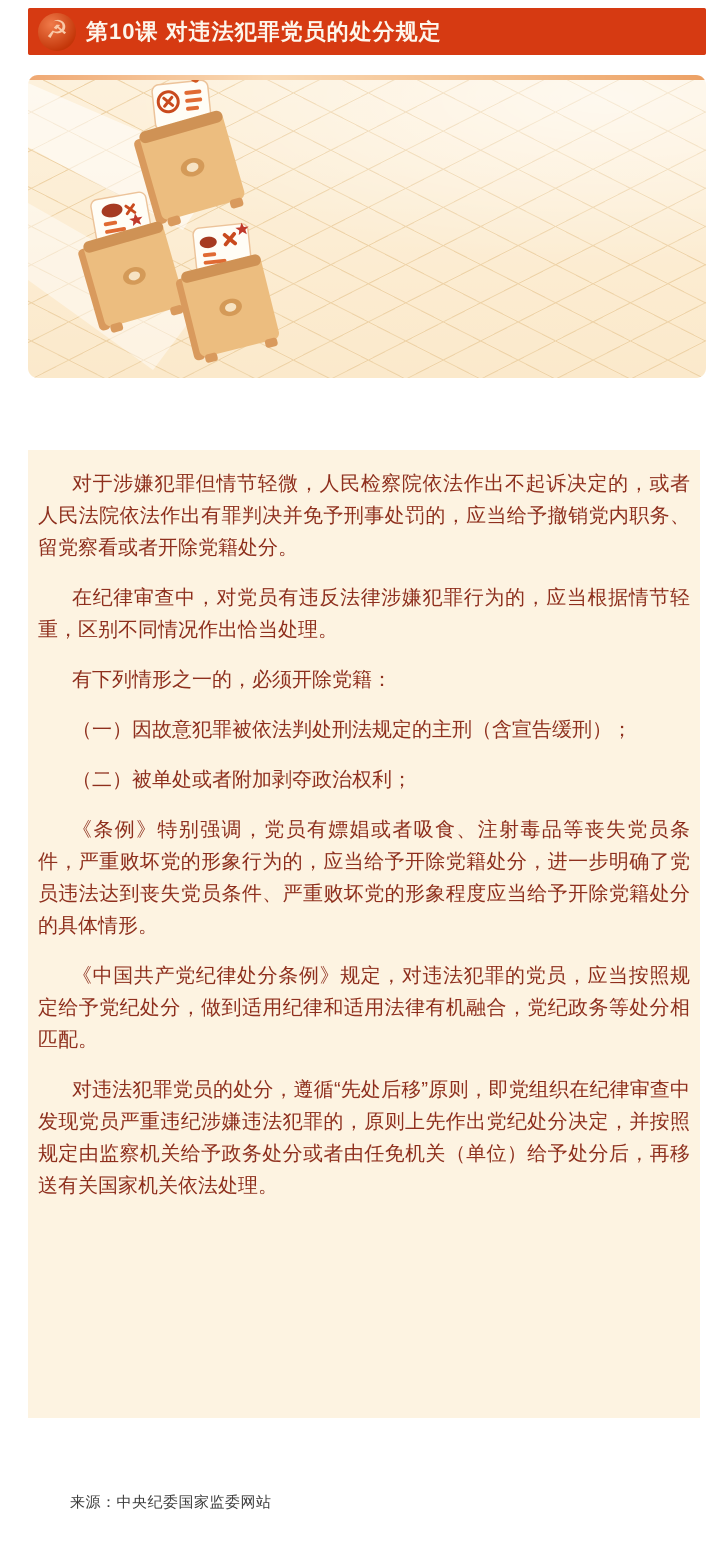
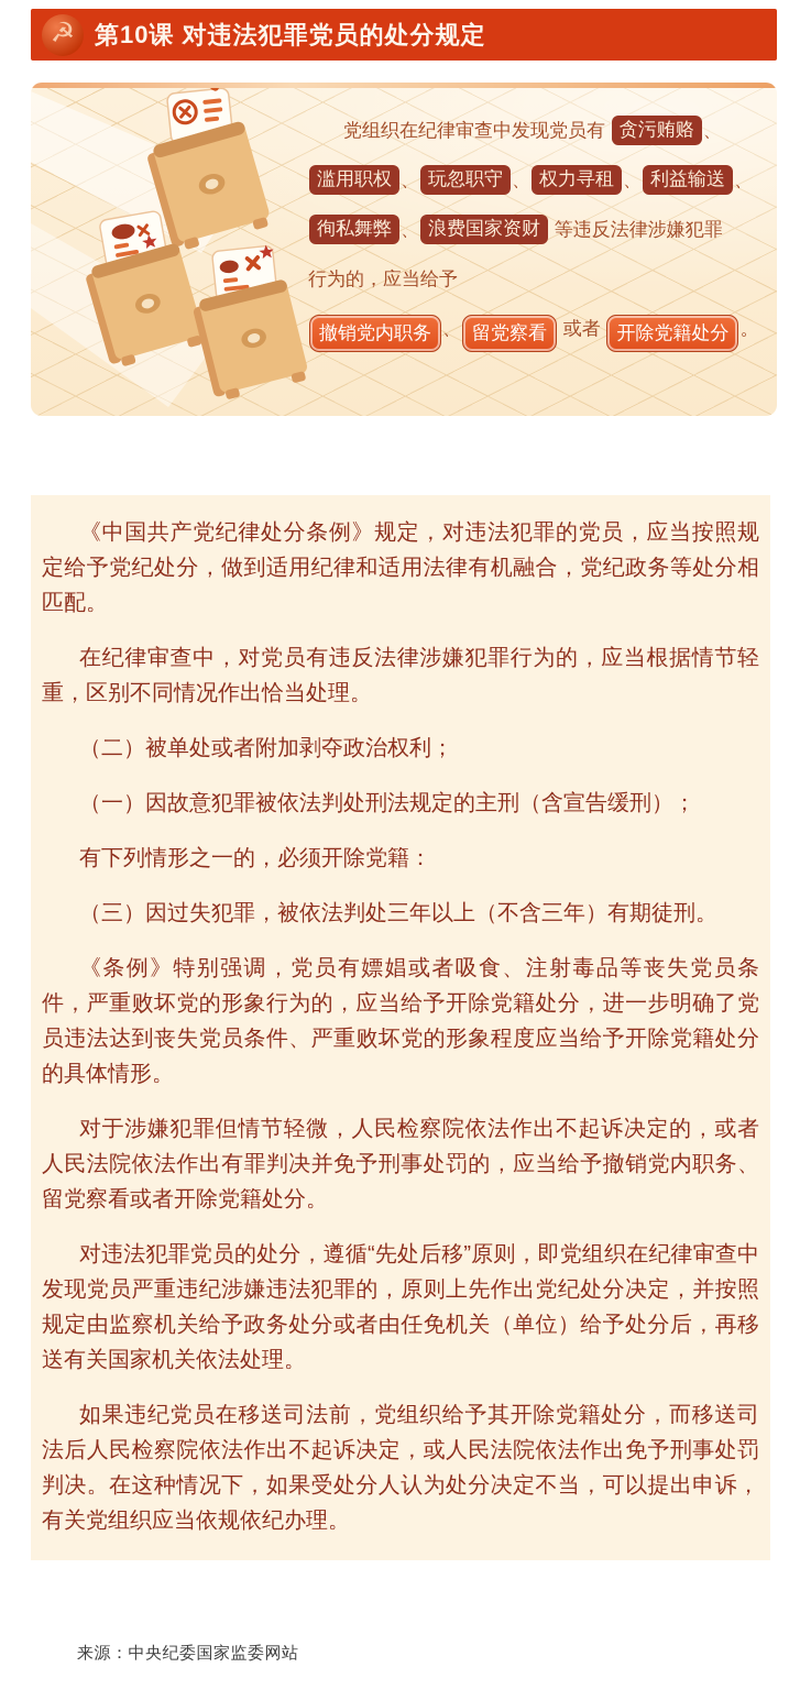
  ☭
  第10课 对违法犯罪党员的处分规定
+ 党组织在纪律审查中发现党员有 贪污贿赂 、
+ 滥用职权 、 玩忽职守 、 权力寻租 、 利益输送 、
+ 徇私舞弊 、 浪费国家资财 等违反法律涉嫌犯罪
+ 行为的，应当给予
+ 撤销党内职务 、 留党察看 或者 开除党籍处分 。
- 对于涉嫌犯罪但情节轻微，人民检察院依法作出不起诉决定的，或者人民法院依法作出有罪判决并免予刑事处罚的，应当给予撤销党内职务、留党察看或者开除党籍处分。
+ 《中国共产党纪律处分条例》规定，对违法犯罪的党员，应当按照规定给予党纪处分，做到适用纪律和适用法律有机融合，党纪政务等处分相匹配。
  在纪律审查中，对党员有违反法律涉嫌犯罪行为的，应当根据情节轻重，区别不同情况作出恰当处理。
- 有下列情形之一的，必须开除党籍：
+ （二）被单处或者附加剥夺政治权利；
  （一）因故意犯罪被依法判处刑法规定的主刑（含宣告缓刑）；
- （二）被单处或者附加剥夺政治权利；
+ 有下列情形之一的，必须开除党籍：
+ （三）因过失犯罪，被依法判处三年以上（不含三年）有期徒刑。
  《条例》特别强调，党员有嫖娼或者吸食、注射毒品等丧失党员条件，严重败坏党的形象行为的，应当给予开除党籍处分，进一步明确了党员违法达到丧失党员条件、严重败坏党的形象程度应当给予开除党籍处分的具体情形。
- 《中国共产党纪律处分条例》规定，对违法犯罪的党员，应当按照规定给予党纪处分，做到适用纪律和适用法律有机融合，党纪政务等处分相匹配。
+ 对于涉嫌犯罪但情节轻微，人民检察院依法作出不起诉决定的，或者人民法院依法作出有罪判决并免予刑事处罚的，应当给予撤销党内职务、留党察看或者开除党籍处分。
  对违法犯罪党员的处分，遵循“先处后移”原则，即党组织在纪律审查中发现党员严重违纪涉嫌违法犯罪的，原则上先作出党纪处分决定，并按照规定由监察机关给予政务处分或者由任免机关（单位）给予处分后，再移送有关国家机关依法处理。
+ 如果违纪党员在移送司法前，党组织给予其开除党籍处分，而移送司法后人民检察院依法作出不起诉决定，或人民法院依法作出免予刑事处罚判决。在这种情况下，如果受处分人认为处分决定不当，可以提出申诉，有关党组织应当依规依纪办理。
  来源：中央纪委国家监委网站
